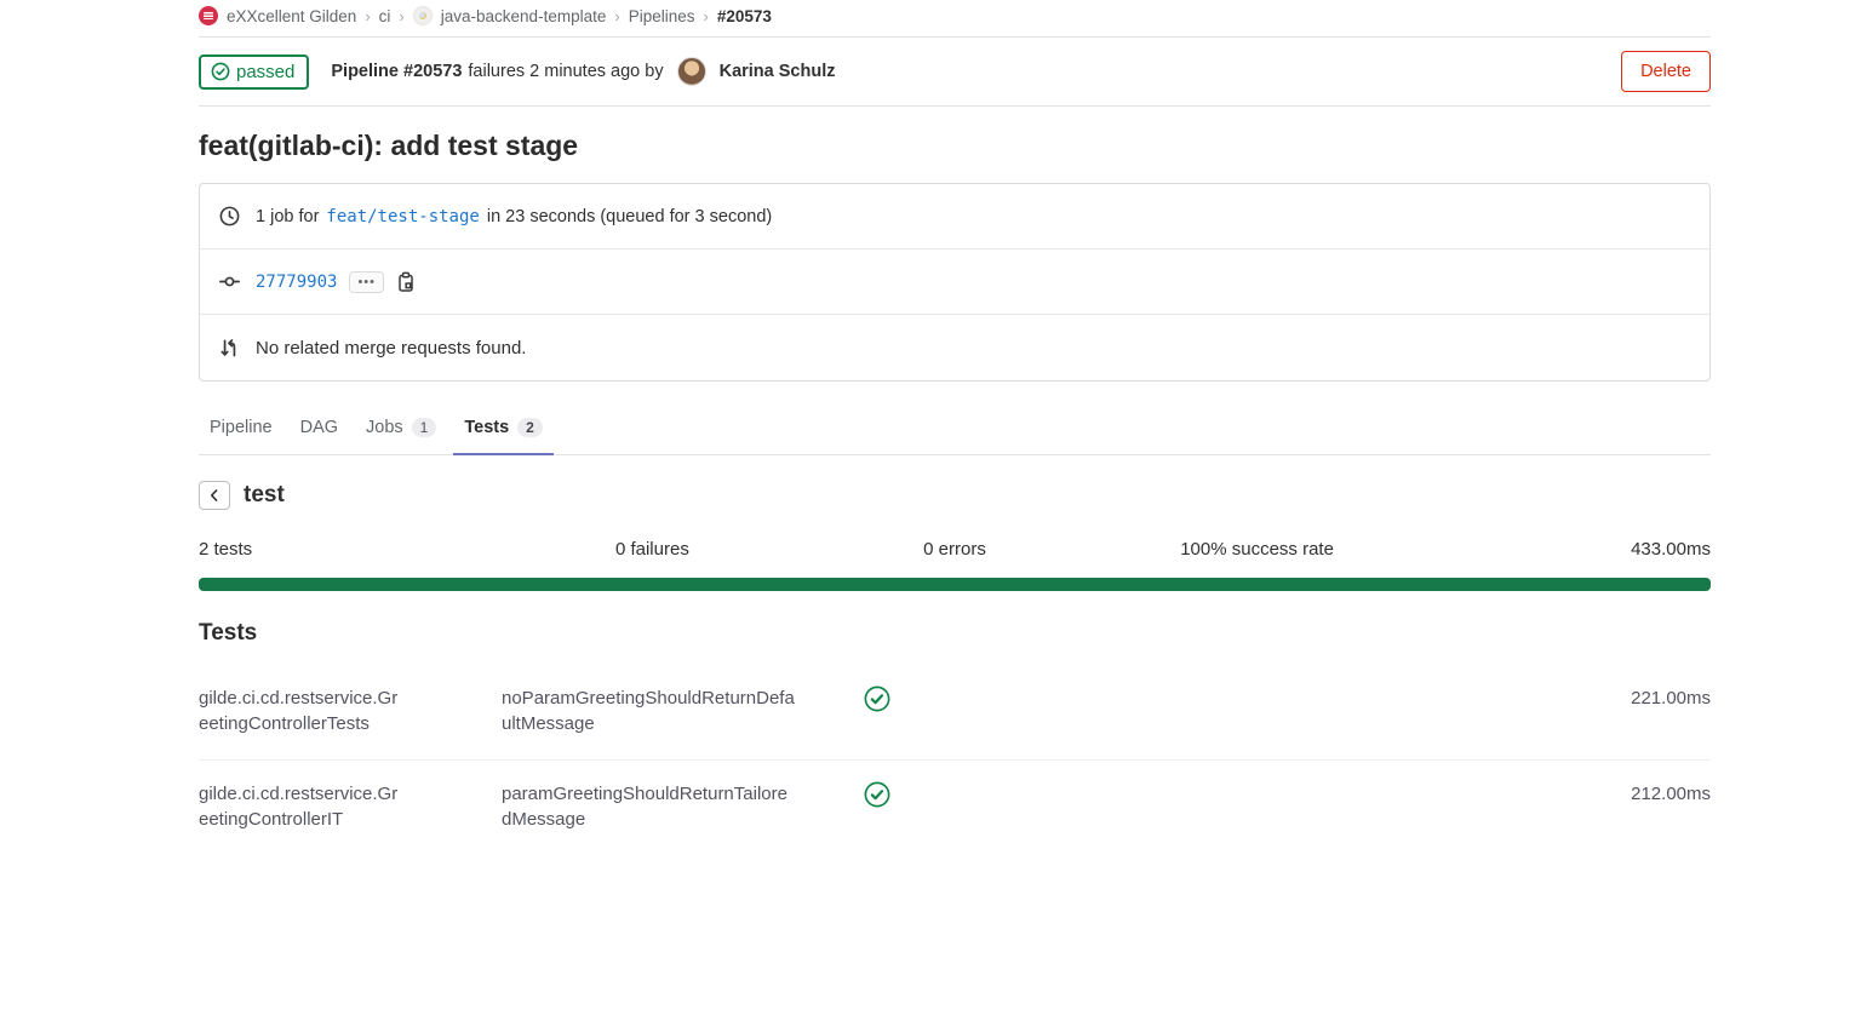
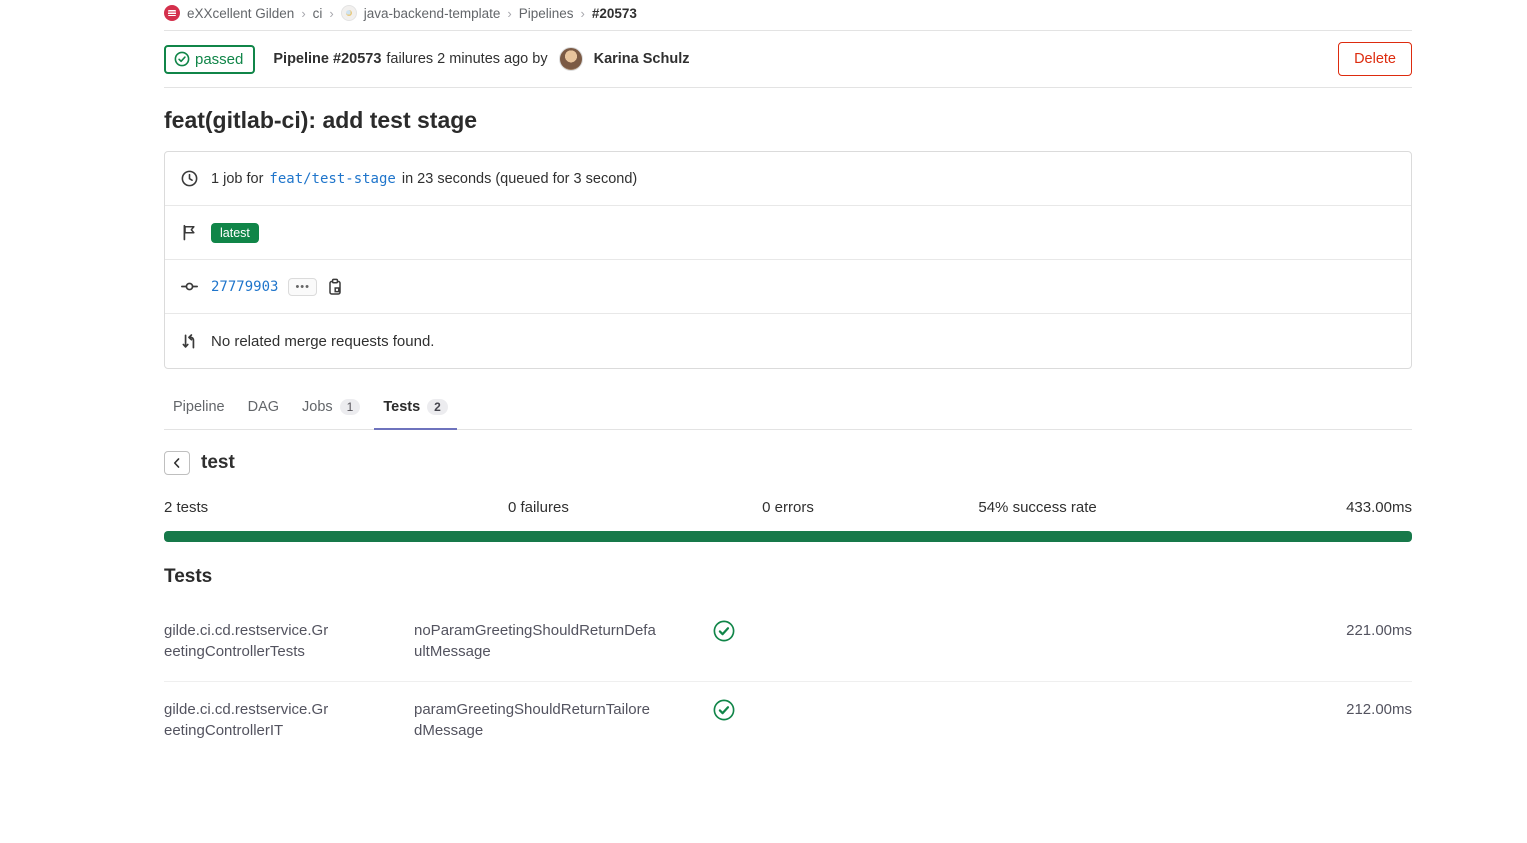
  eXXcellent Gilden
  ›
  ci
  ›
  java-backend-template
  ›
  Pipelines
  ›
  #20573
  passed
  Pipeline #20573
  failures 2 minutes ago by
  Karina Schulz
  Delete
  feat(gitlab-ci): add test stage
  1 job for
  feat/test-stage
  in 23 seconds (queued for 3 second)
+ latest
  27779903
  •••
  No related merge requests found.
  Pipeline
  DAG
  Jobs
  1
  Tests
  2
  test
  2 tests
  0 failures
  0 errors
- 100% success rate
+ 54% success rate
  433.00ms
  Tests
  gilde.ci.cd.restservice.GreetingControllerTests
  noParamGreetingShouldReturnDefaultMessage
  221.00ms
  gilde.ci.cd.restservice.GreetingControllerIT
  paramGreetingShouldReturnTailoredMessage
  212.00ms
